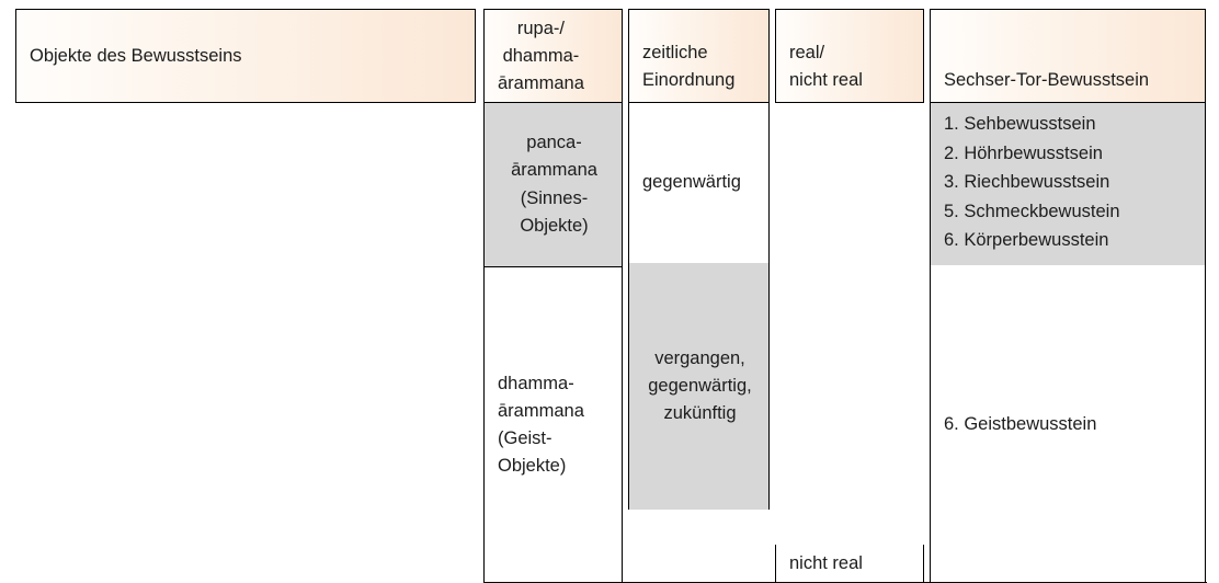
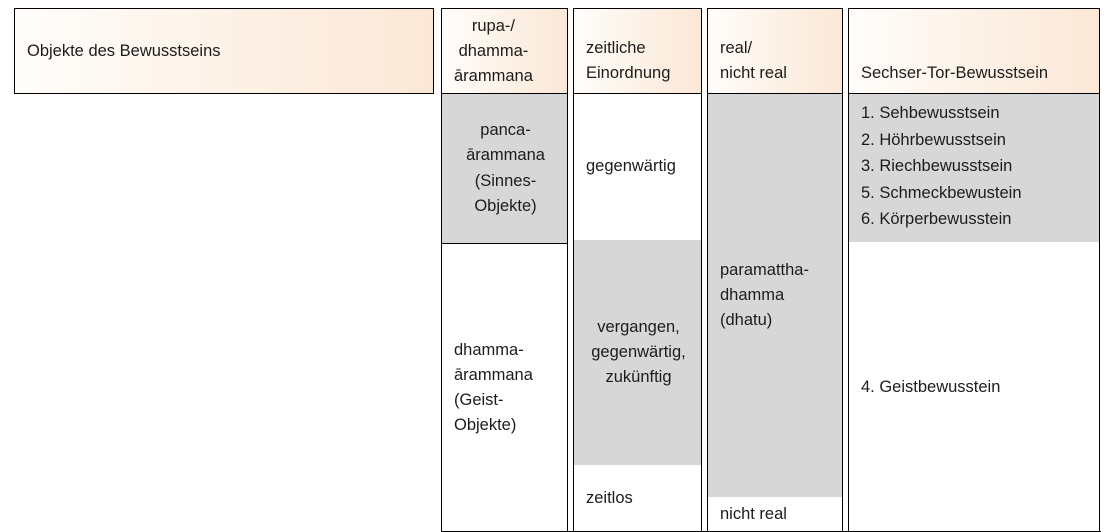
  Objekte des Bewusstseins
  rupa-/
  dhamma-
  ārammana
  zeitliche
  Einordnung
  real/
  nicht real
  Sechser-Tor-Bewusstsein
  panca-
  ārammana
  (Sinnes-
  Objekte)
  dhamma-
  ārammana
  (Geist-
  Objekte)
  gegenwärtig
  vergangen,
  gegenwärtig,
  zukünftig
+ zeitlos
+ paramattha-
+ dhamma
+ (dhatu)
  nicht real
  1. Sehbewusstsein
  2. Höhrbewusstsein
  3. Riechbewusstsein
  5. Schmeckbewustein
  6. Körperbewusstein
- 6. Geistbewusstein
+ 4. Geistbewusstein
